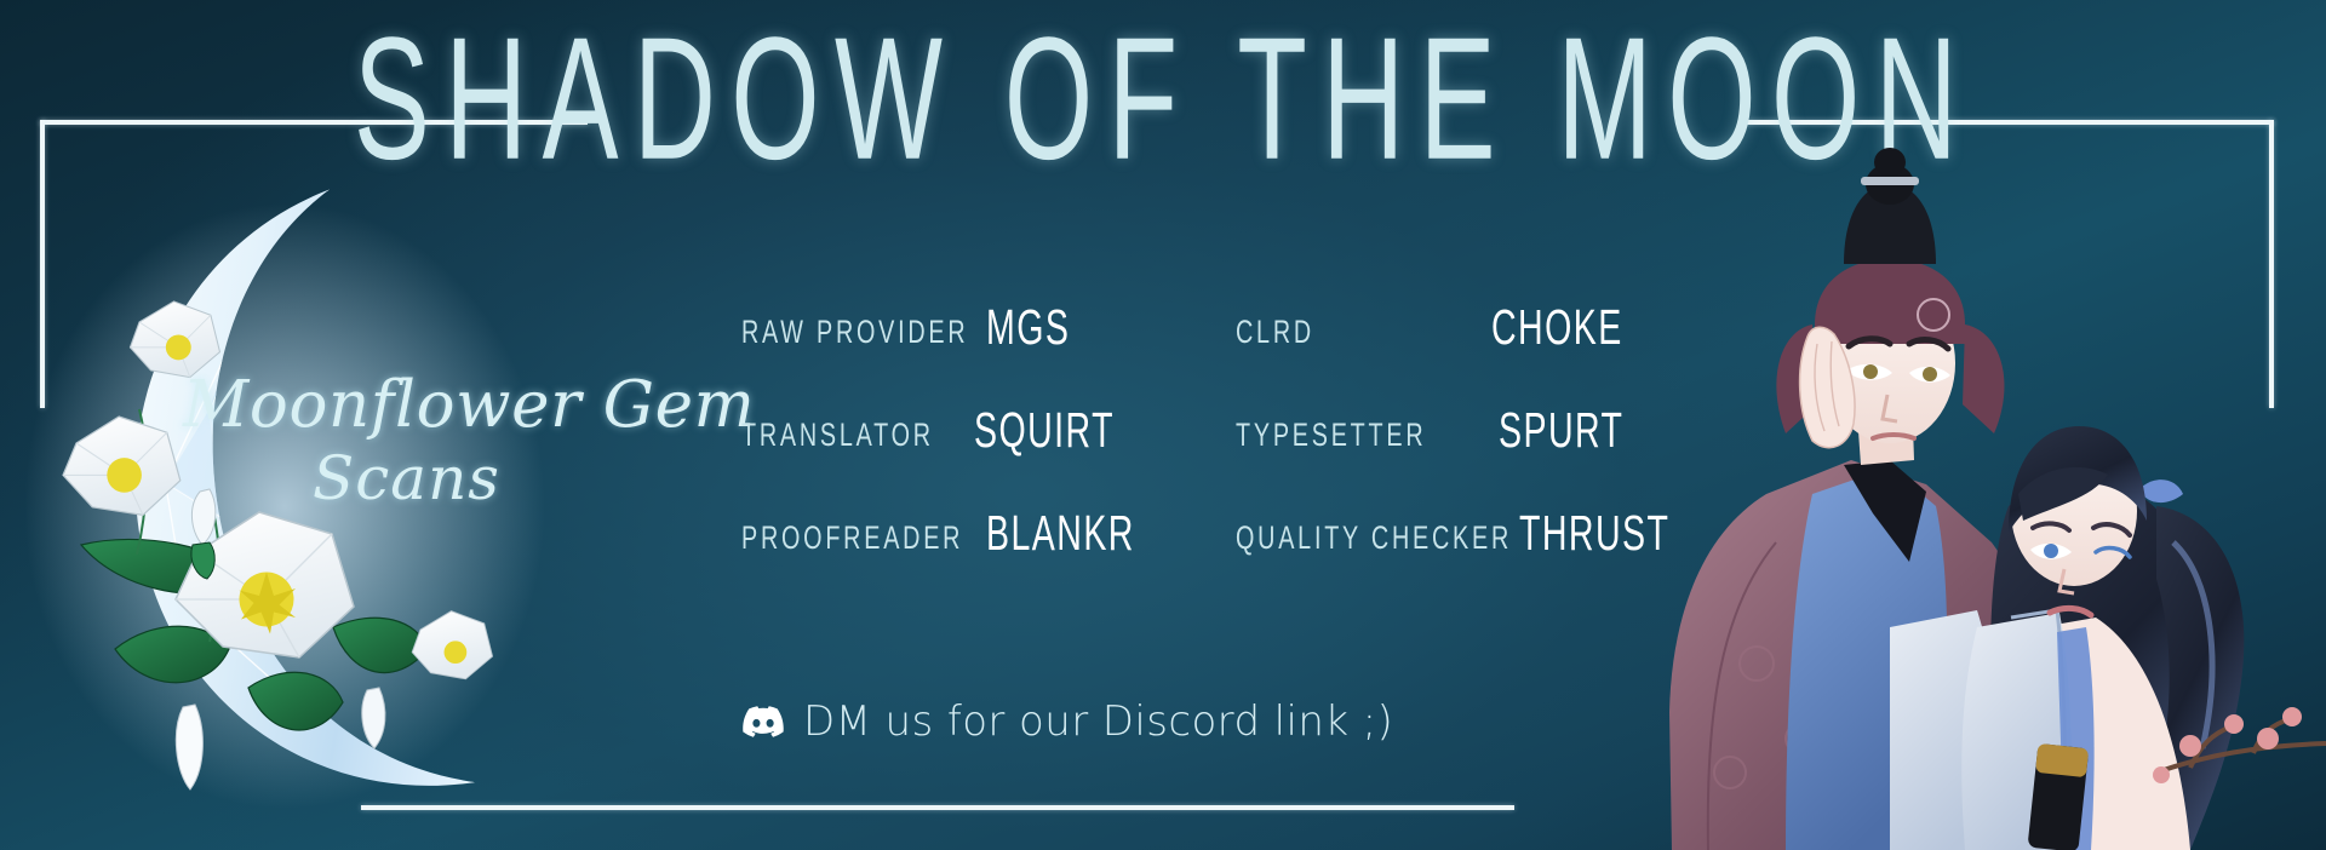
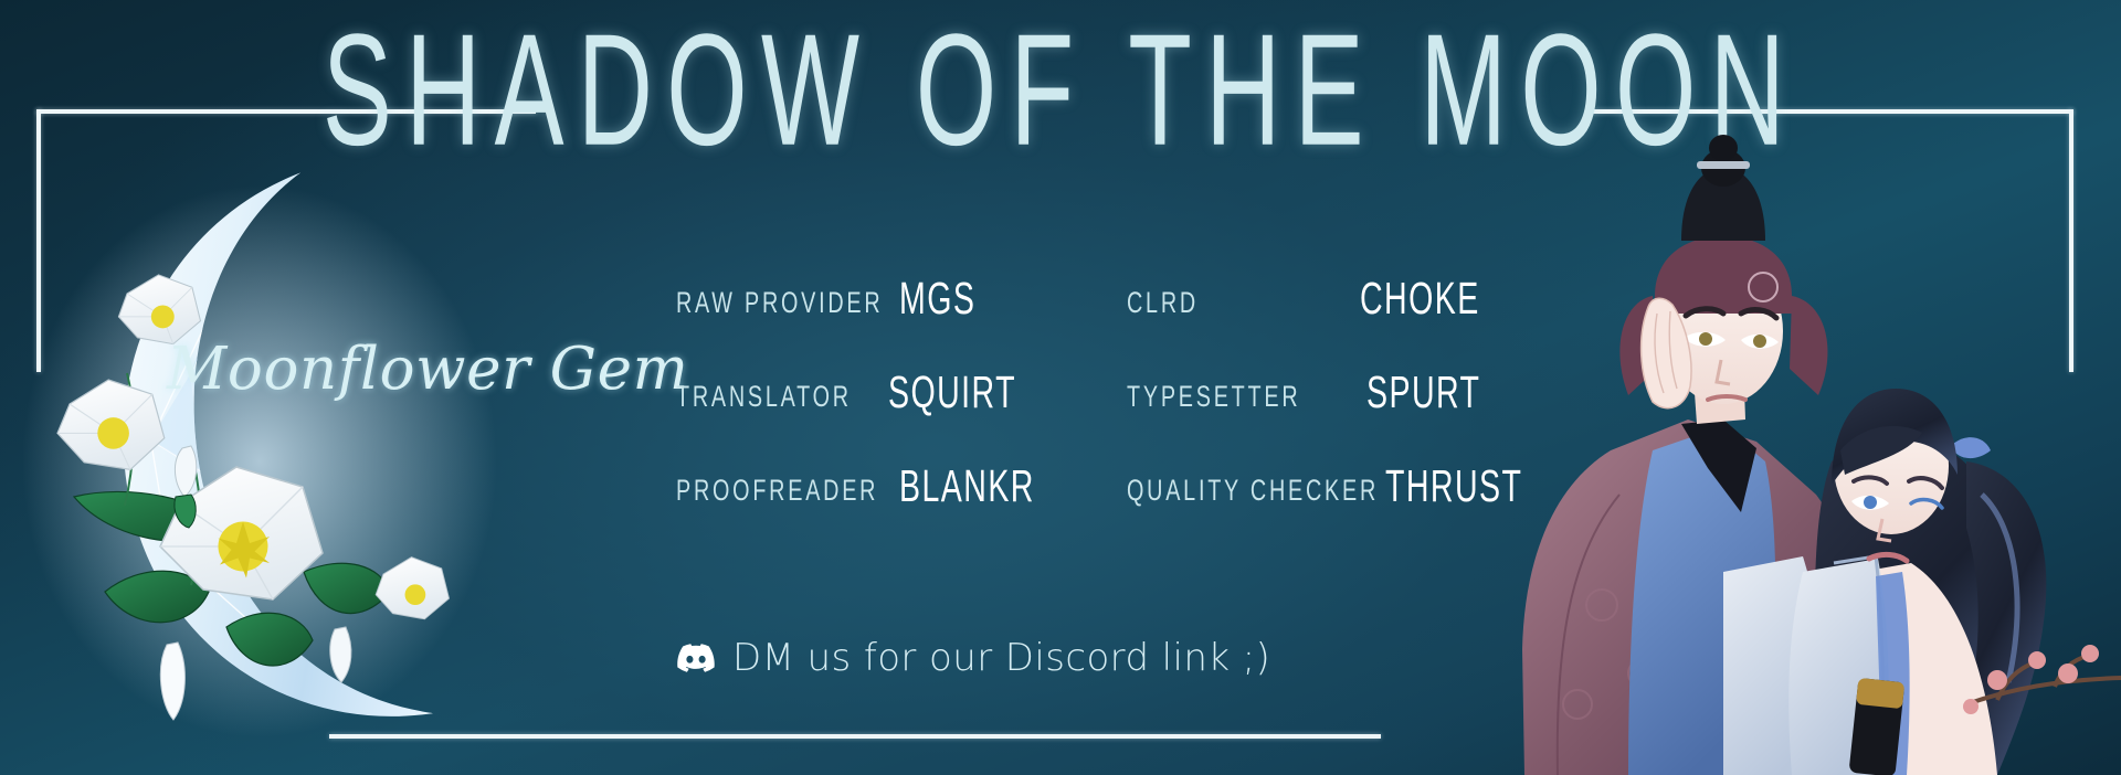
  SHADOW OF THE MOON
  Moonflower Gem
- Scans
  RAW PROVIDER
  MGS
  TRANSLATOR
  SQUIRT
  PROOFREADER
  BLANKR
  CLRD
  CHOKE
  TYPESETTER
  SPURT
  QUALITY CHECKER
  THRUST
  DM us for our Discord link ;)
